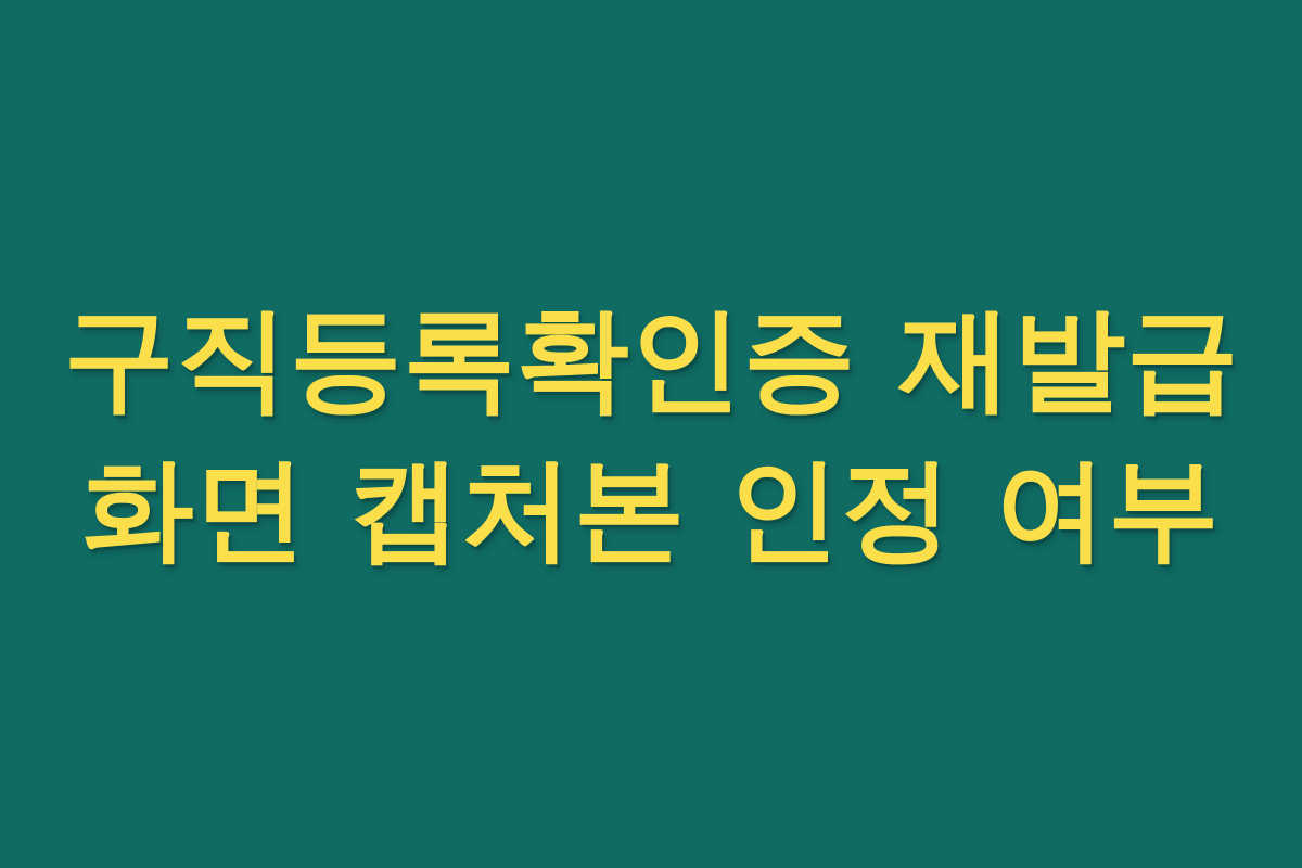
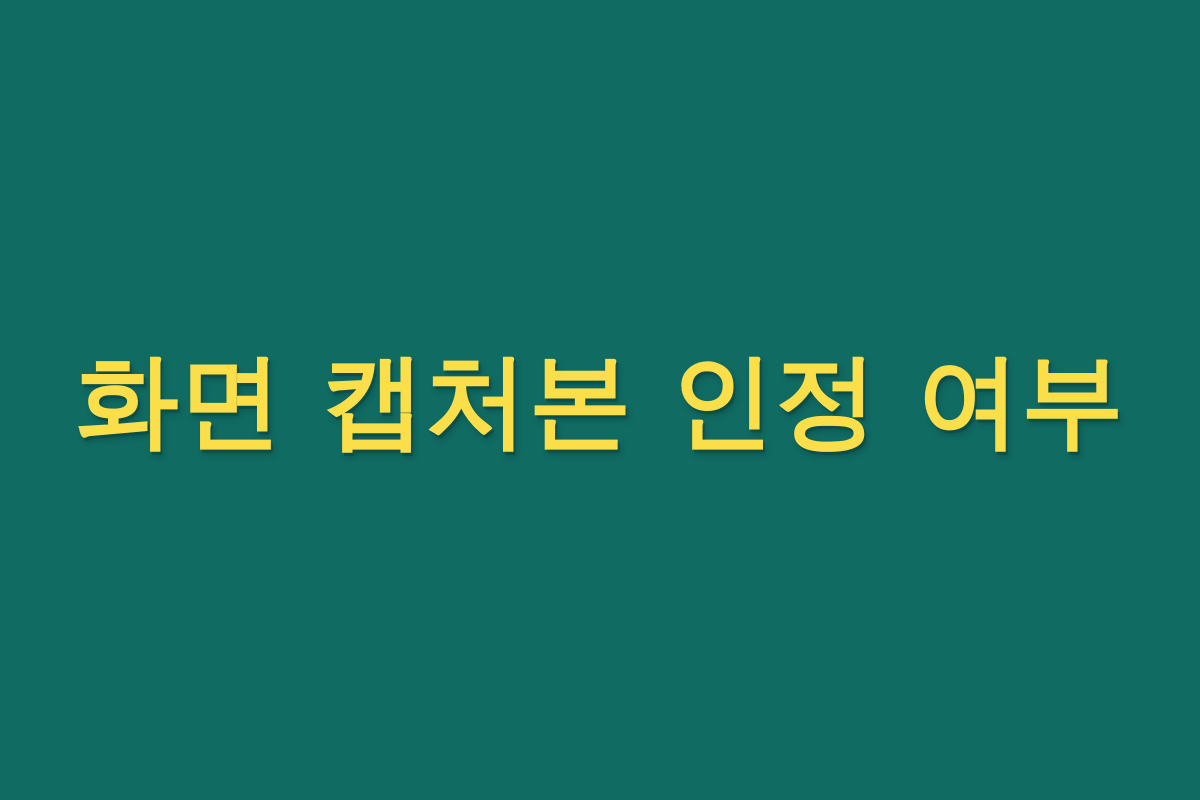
- 구직등록확인증 재발급
  화면 캡처본 인정 여부
